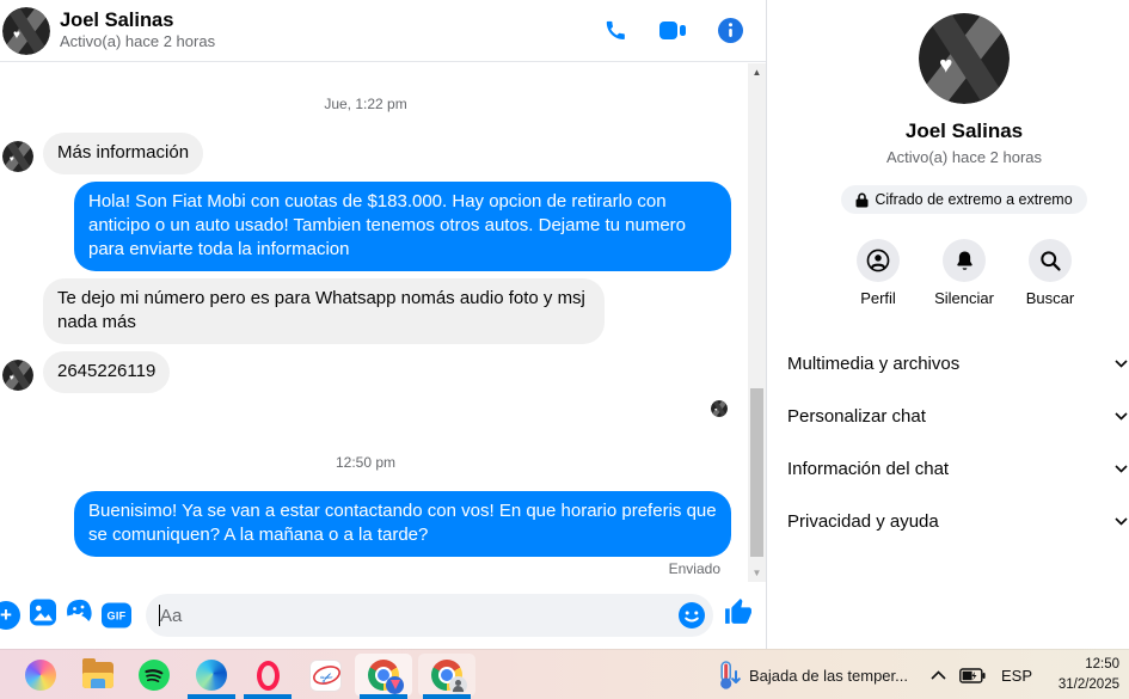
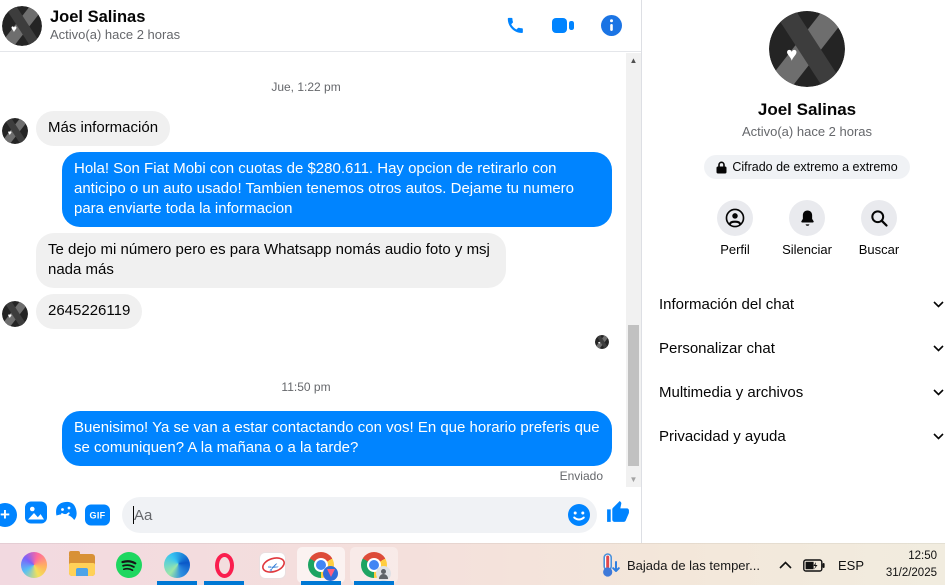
  Joel Salinas
  Activo(a) hace 2 horas
  Jue, 1:22 pm
  Más información
- Hola! Son Fiat Mobi con cuotas de $183.000. Hay opcion de retirarlo con anticipo o un auto usado! Tambien tenemos otros autos. Dejame tu numero para enviarte toda la informacion
+ Hola! Son Fiat Mobi con cuotas de $280.611. Hay opcion de retirarlo con anticipo o un auto usado! Tambien tenemos otros autos. Dejame tu numero para enviarte toda la informacion
  Te dejo mi número pero es para Whatsapp nomás audio foto y msj nada más
  2645226119
- 12:50 pm
+ 11:50 pm
  Buenisimo! Ya se van a estar contactando con vos! En que horario preferis que se comuniquen? A la mañana o a la tarde?
  Enviado
  ▲
  ▼
  +
  GIF
  Aa
  Joel Salinas
  Activo(a) hace 2 horas
  Cifrado de extremo a extremo
  Perfil
  Silenciar
  Buscar
- Multimedia y archivos
+ Información del chat
  Personalizar chat
- Información del chat
+ Multimedia y archivos
  Privacidad y ayuda
  Bajada de las temper...
  ESP
  12:50
  31/2/2025
